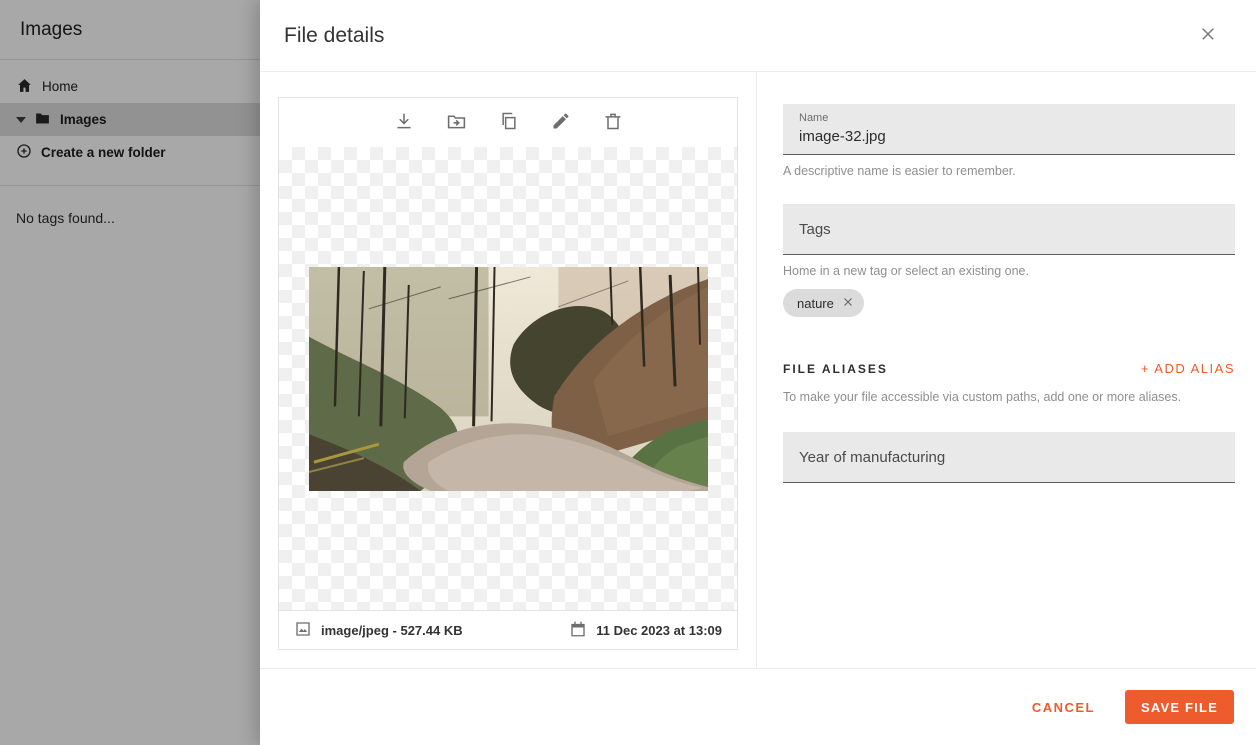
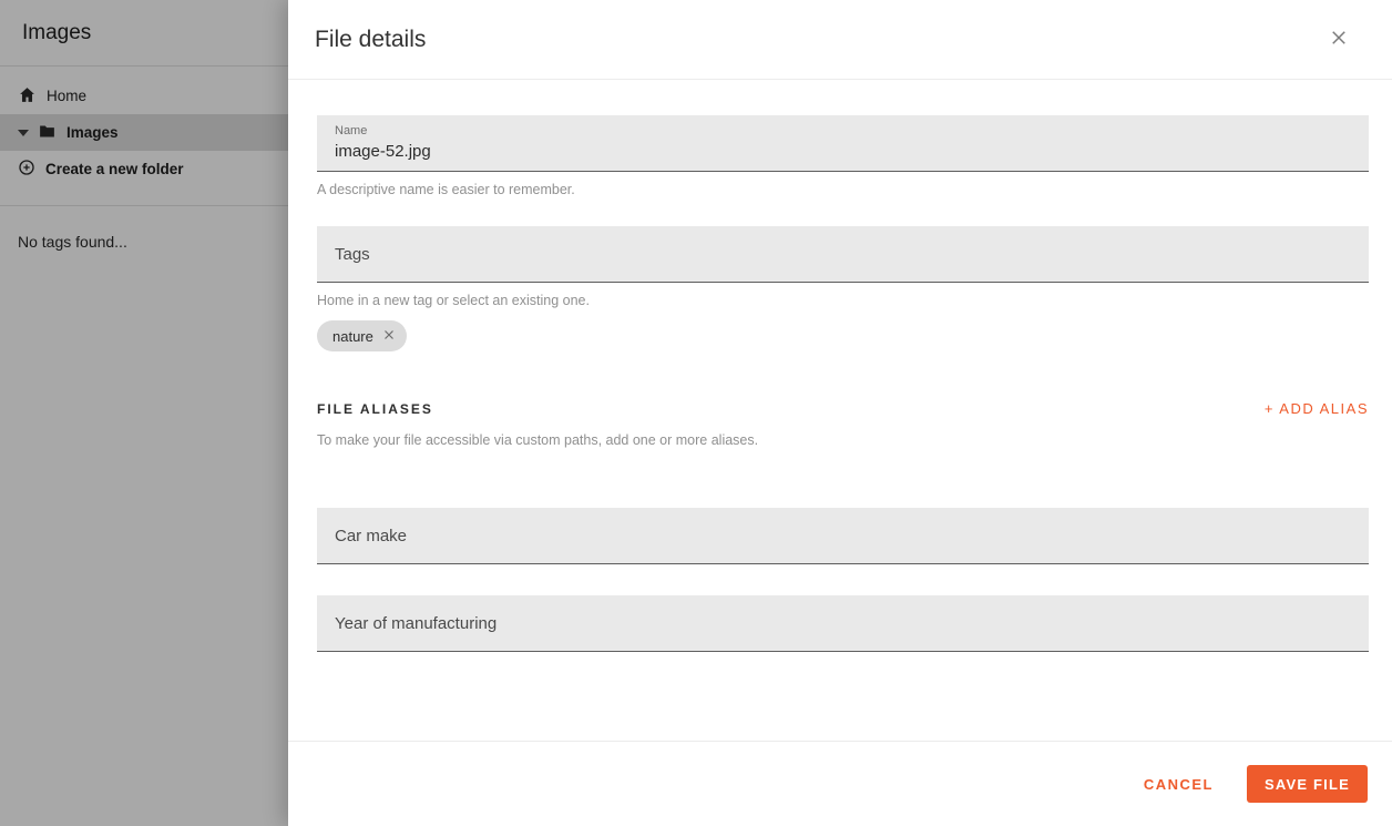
  Images
  Home
  Images
  Create a new folder
  No tags found...
  File details
- image/jpeg - 527.44 KB
- 11 Dec 2023 at 13:09
  Name
- image-32.jpg
+ image-52.jpg
  A descriptive name is easier to remember.
  Tags
  Home in a new tag or select an existing one.
  nature
  FILE ALIASES
  + ADD ALIAS
  To make your file accessible via custom paths, add one or more aliases.
+ Car make
  Year of manufacturing
  CANCEL
  SAVE FILE
